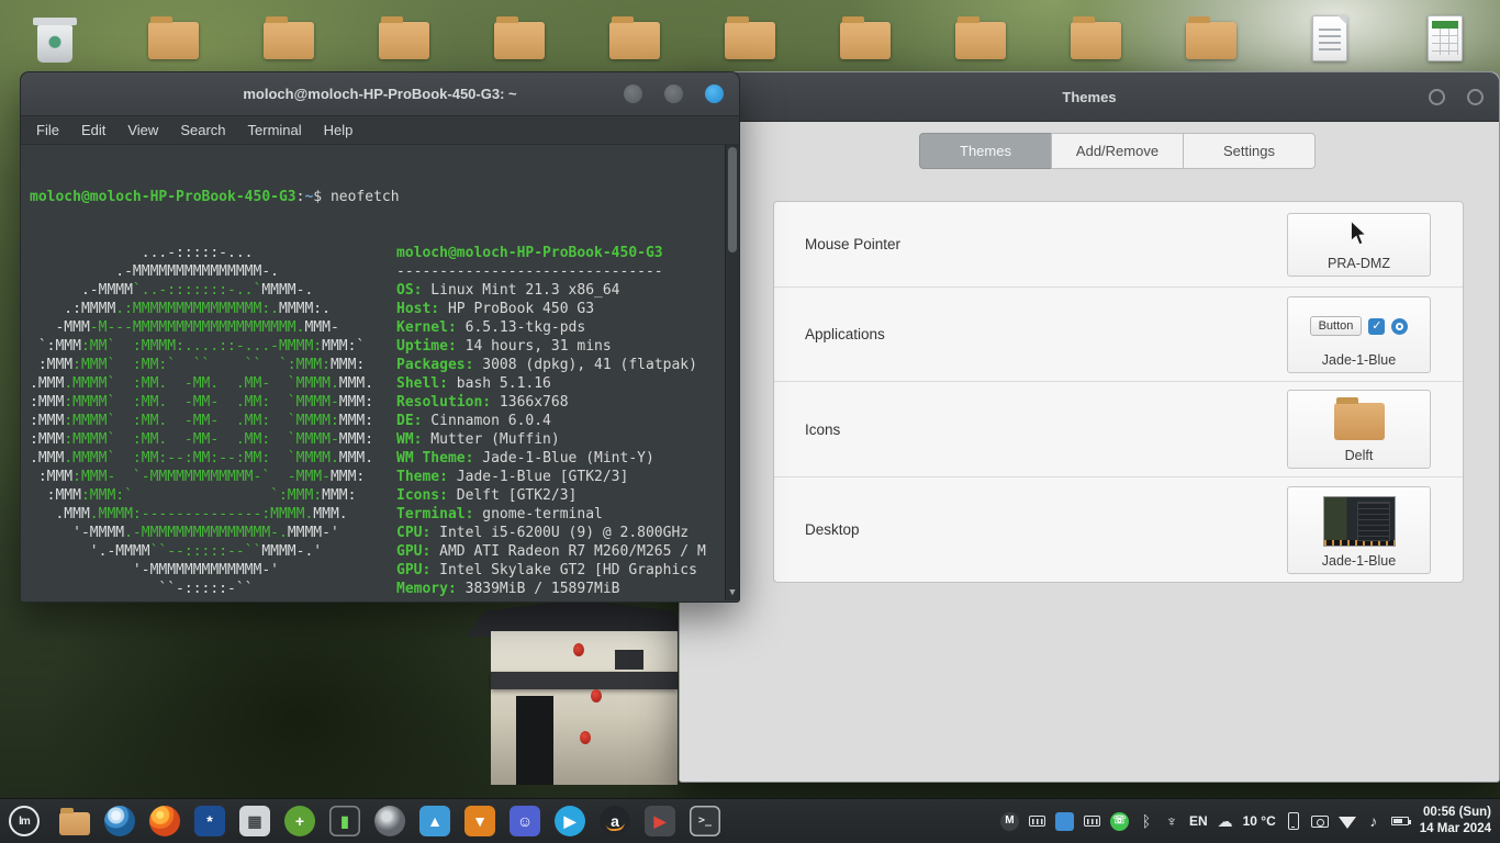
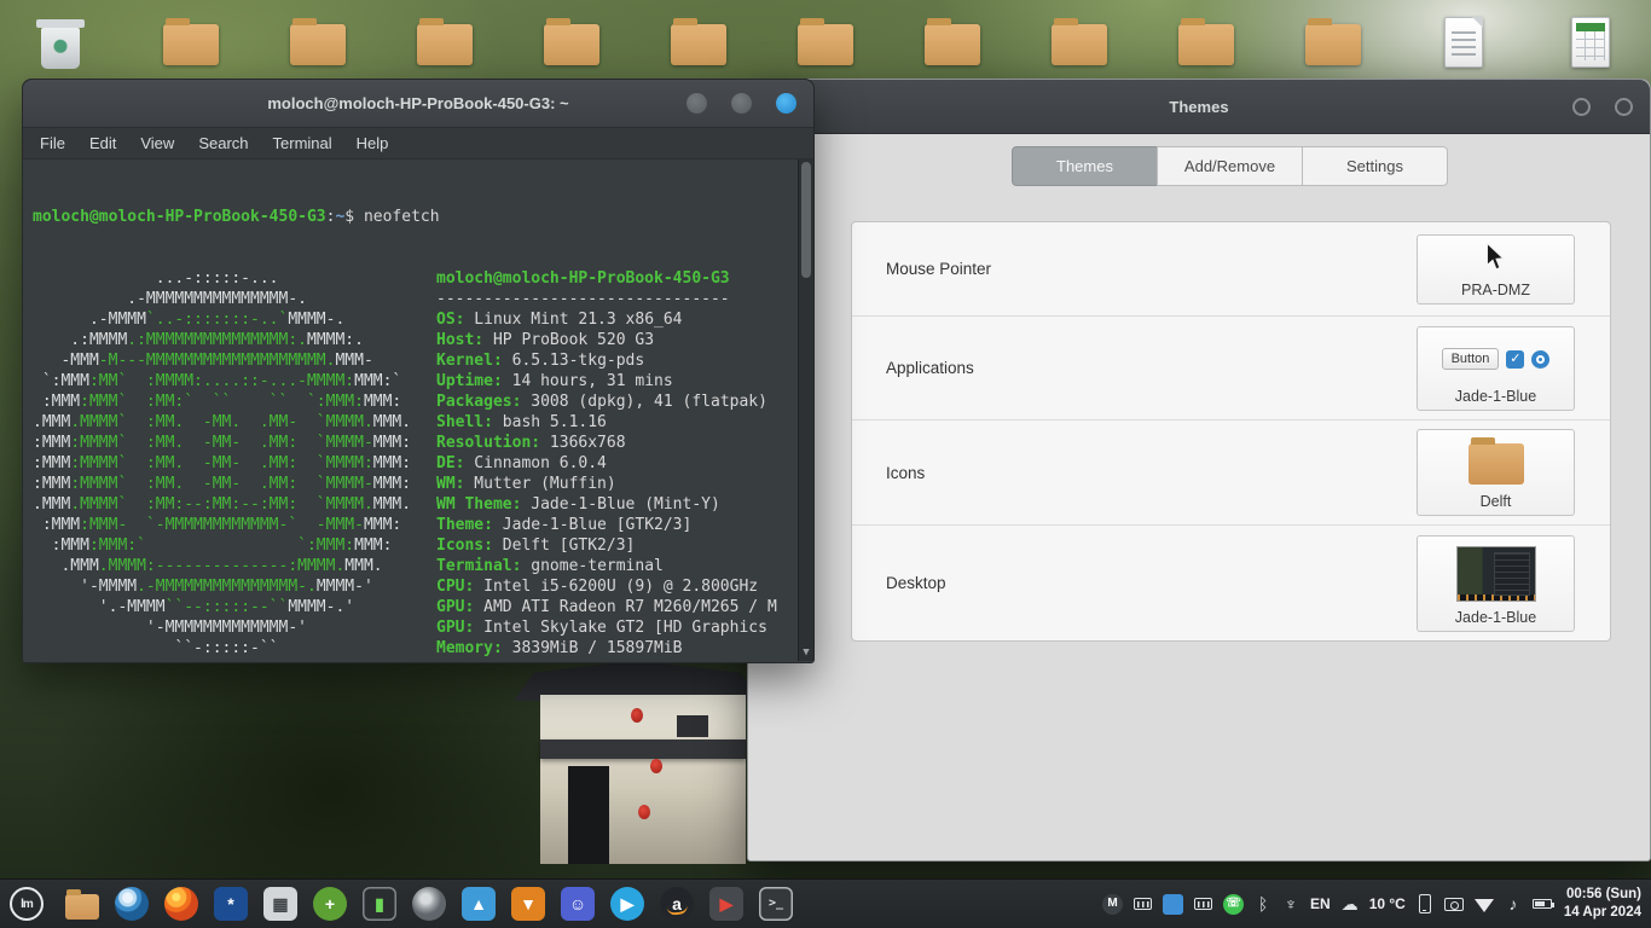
  Themes
  Themes
  Add/Remove
  Settings
  Mouse Pointer
  PRA-DMZ
  Applications
  Button
  ✓
  Jade-1-Blue
  Icons
  Delft
  Desktop
  Jade-1-Blue
  moloch@moloch-HP-ProBook-450-G3: ~
  File
  Edit
  View
  Search
  Terminal
  Help
  moloch@moloch-HP-ProBook-450-G3:~$ neofetch
  ...-:::::-... .-MMMMMMMMMMMMMMM-. .-MMMM`..-:::::::-..`MMMM-. .:MMMM.:MMMMMMMMMMMMMMM:.MMMM:. -MMM-M---MMMMMMMMMMMMMMMMMMM.MMM- `:MMM:MM` :MMMM:....::-...-MMMM:MMM:` :MMM:MMM` :MM:` `` `` `:MMM:MMM: .MMM.MMMM` :MM. -MM. .MM- `MMMM.MMM. :MMM:MMMM` :MM. -MM- .MM: `MMMM-MMM: :MMM:MMMM` :MM. -MM- .MM: `MMMM:MMM: :MMM:MMMM` :MM. -MM- .MM: `MMMM-MMM: .MMM.MMMM` :MM:--:MM:--:MM: `MMMM.MMM. :MMM:MMM- `-MMMMMMMMMMMM-` -MMM-MMM: :MMM:MMM:` `:MMM:MMM: .MMM.MMMM:--------------:MMMM.MMM. '-MMMM.-MMMMMMMMMMMMMMM-.MMMM-' '.-MMMM``--:::::--``MMMM-.' '-MMMMMMMMMMMMM-' ``-:::::-``
  moloch@moloch-HP-ProBook-450-G3
  -------------------------------
  OS: Linux Mint 21.3 x86_64
- Host: HP ProBook 450 G3
+ Host: HP ProBook 520 G3
  Kernel: 6.5.13-tkg-pds
  Uptime: 14 hours, 31 mins
  Packages: 3008 (dpkg), 41 (flatpak)
  Shell: bash 5.1.16
  Resolution: 1366x768
  DE: Cinnamon 6.0.4
  WM: Mutter (Muffin)
  WM Theme: Jade-1-Blue (Mint-Y)
  Theme: Jade-1-Blue [GTK2/3]
  Icons: Delft [GTK2/3]
  Terminal: gnome-terminal
  CPU: Intel i5-6200U (9) @ 2.800GHz
  GPU: AMD ATI Radeon R7 M260/M265 / M
  GPU: Intel Skylake GT2 [HD Graphics
  Memory: 3839MiB / 15897MiB
  ▼
  *
  ▦
  +
  ▮
  ▲
  ▼
  ☺
  ▶
  a
  ▶
  >_
  M
  ☏
  ᛒ
  ♆
  EN
  ☁
  10 °C
  ♪
  00:56 (Sun)
- 14 Mar 2024
+ 14 Apr 2024
